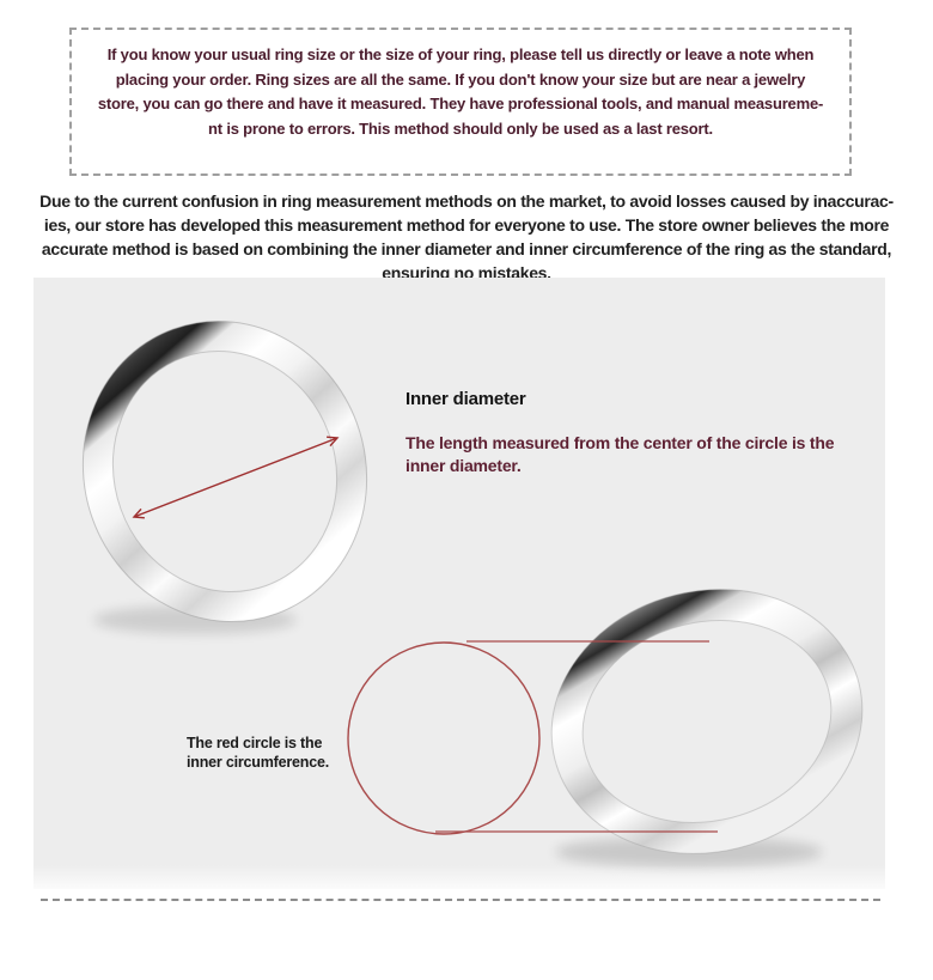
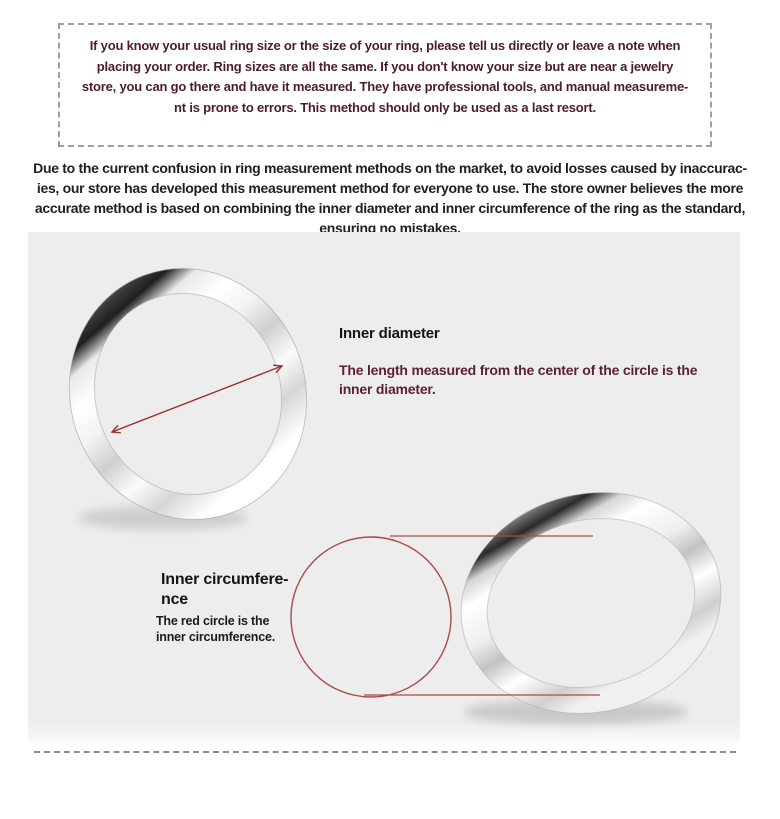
  If you know your usual ring size or the size of your ring, please tell us directly or leave a note when
  placing your order. Ring sizes are all the same. If you don't know your size but are near a jewelry
  store, you can go there and have it measured. They have professional tools, and manual measureme-
  nt is prone to errors. This method should only be used as a last resort.
  Due to the current confusion in ring measurement methods on the market, to avoid losses caused by inaccurac-
  ies, our store has developed this measurement method for everyone to use. The store owner believes the more
  accurate method is based on combining the inner diameter and inner circumference of the ring as the standard,
  ensuring no mistakes.
  Inner diameter
  The length measured from the center of the circle is the
  inner diameter.
+ Inner circumfere-
+ nce
  The red circle is the
  inner circumference.
